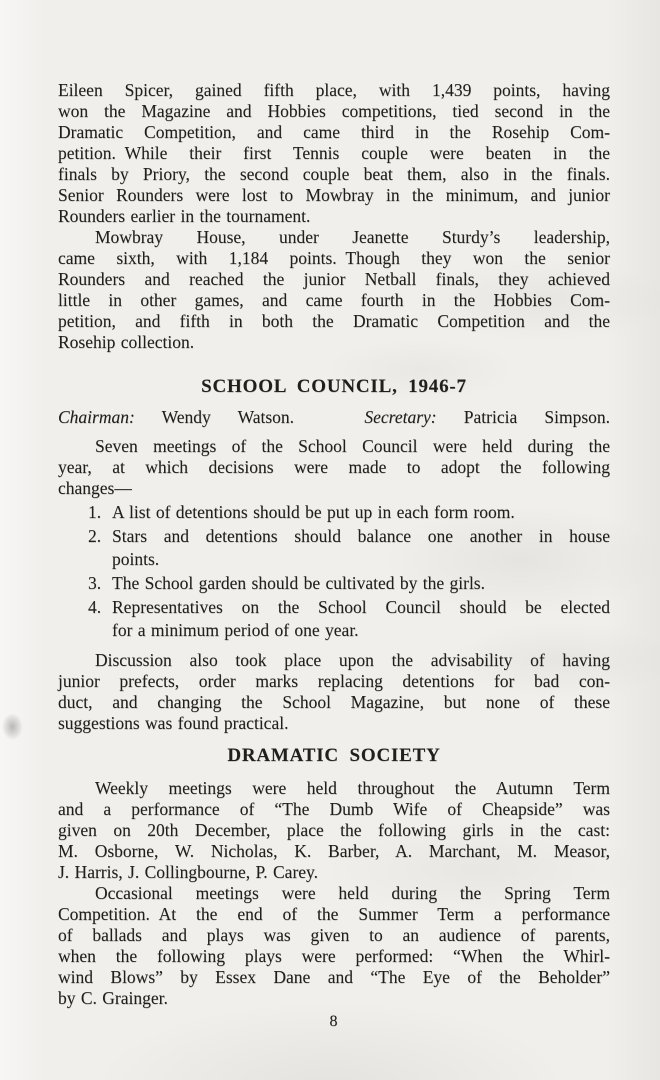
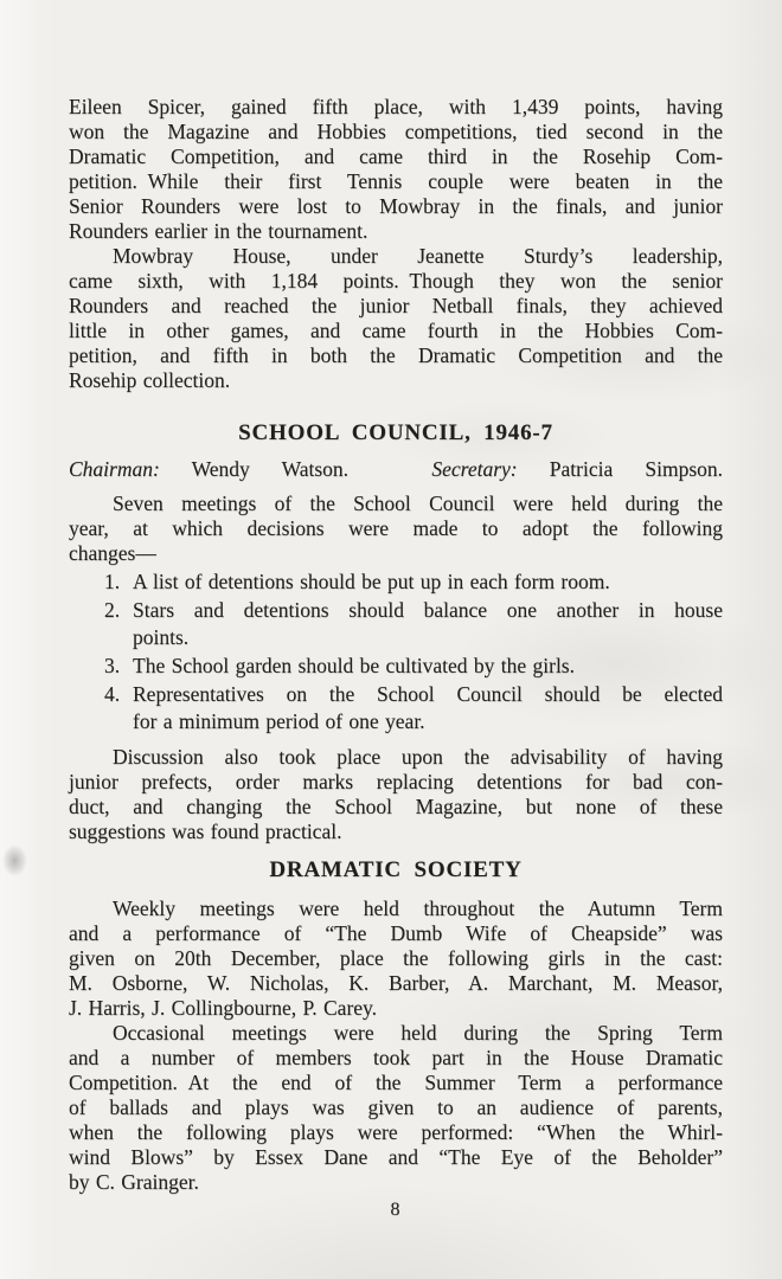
  Eileen Spicer, gained fifth place, with 1,439 points, having
  won the Magazine and Hobbies competitions, tied second in the
  Dramatic Competition, and came third in the Rosehip Com-
  petition. While their first Tennis couple were beaten in the
- finals by Priory, the second couple beat them, also in the finals.
- Senior Rounders were lost to Mowbray in the minimum, and junior
+ Senior Rounders were lost to Mowbray in the finals, and junior
  Rounders earlier in the tournament.
  Mowbray House, under Jeanette Sturdy’s leadership,
  came sixth, with 1,184 points. Though they won the senior
  Rounders and reached the junior Netball finals, they achieved
  little in other games, and came fourth in the Hobbies Com-
  petition, and fifth in both the Dramatic Competition and the
  Rosehip collection.
  SCHOOL COUNCIL, 1946-7
  Chairman: Wendy Watson. Secretary: Patricia Simpson.
  Seven meetings of the School Council were held during the
  year, at which decisions were made to adopt the following
  changes—
  1.
  A list of detentions should be put up in each form room.
  2.
  Stars and detentions should balance one another in house
  points.
  3.
  The School garden should be cultivated by the girls.
  4.
  Representatives on the School Council should be elected
  for a minimum period of one year.
  Discussion also took place upon the advisability of having
  junior prefects, order marks replacing detentions for bad con-
  duct, and changing the School Magazine, but none of these
  suggestions was found practical.
  DRAMATIC SOCIETY
  Weekly meetings were held throughout the Autumn Term
  and a performance of “The Dumb Wife of Cheapside” was
  given on 20th December, place the following girls in the cast:
  M. Osborne, W. Nicholas, K. Barber, A. Marchant, M. Measor,
  J. Harris, J. Collingbourne, P. Carey.
  Occasional meetings were held during the Spring Term
+ and a number of members took part in the House Dramatic
  Competition. At the end of the Summer Term a performance
  of ballads and plays was given to an audience of parents,
  when the following plays were performed: “When the Whirl-
  wind Blows” by Essex Dane and “The Eye of the Beholder”
  by C. Grainger.
  8
